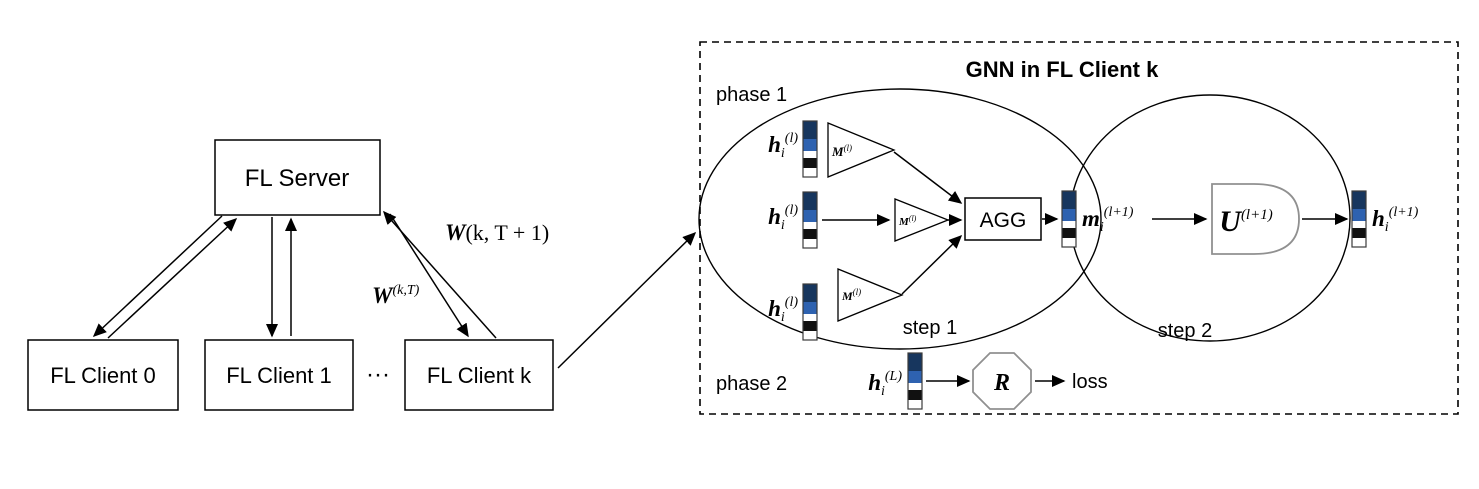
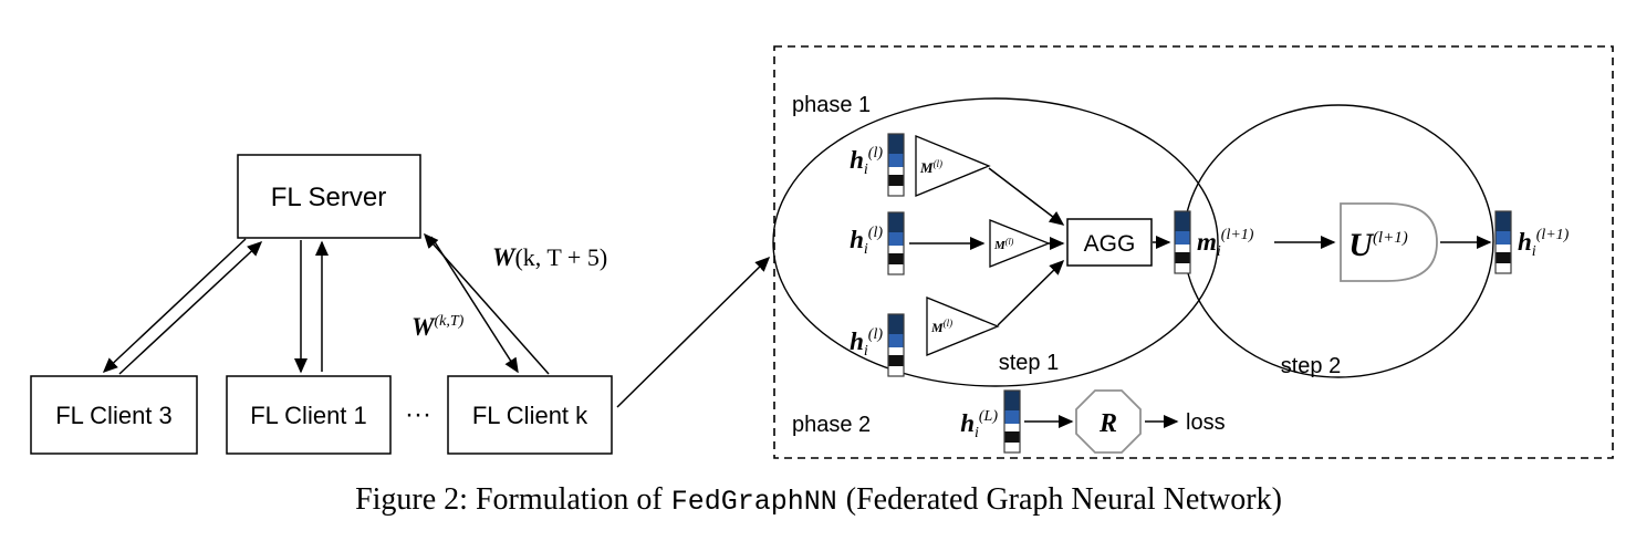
  FL Server
- FL Client 0
+ FL Client 3
  FL Client 1
  ···
  FL Client k
- W(k, T + 1)
+ W(k, T + 5)
  W(k,T)
- GNN in FL Client k
  phase 1
  hi (l)
  M(l)
  hi (l)
  M(l)
  hi (l)
  M(l)
  AGG
  mi (l+1)
  U(l+1)
  hi (l+1)
  step 1
  step 2
  phase 2
  hi (L)
  R
  loss
+ Figure 2: Formulation of FedGraphNN (Federated Graph Neural Network)
